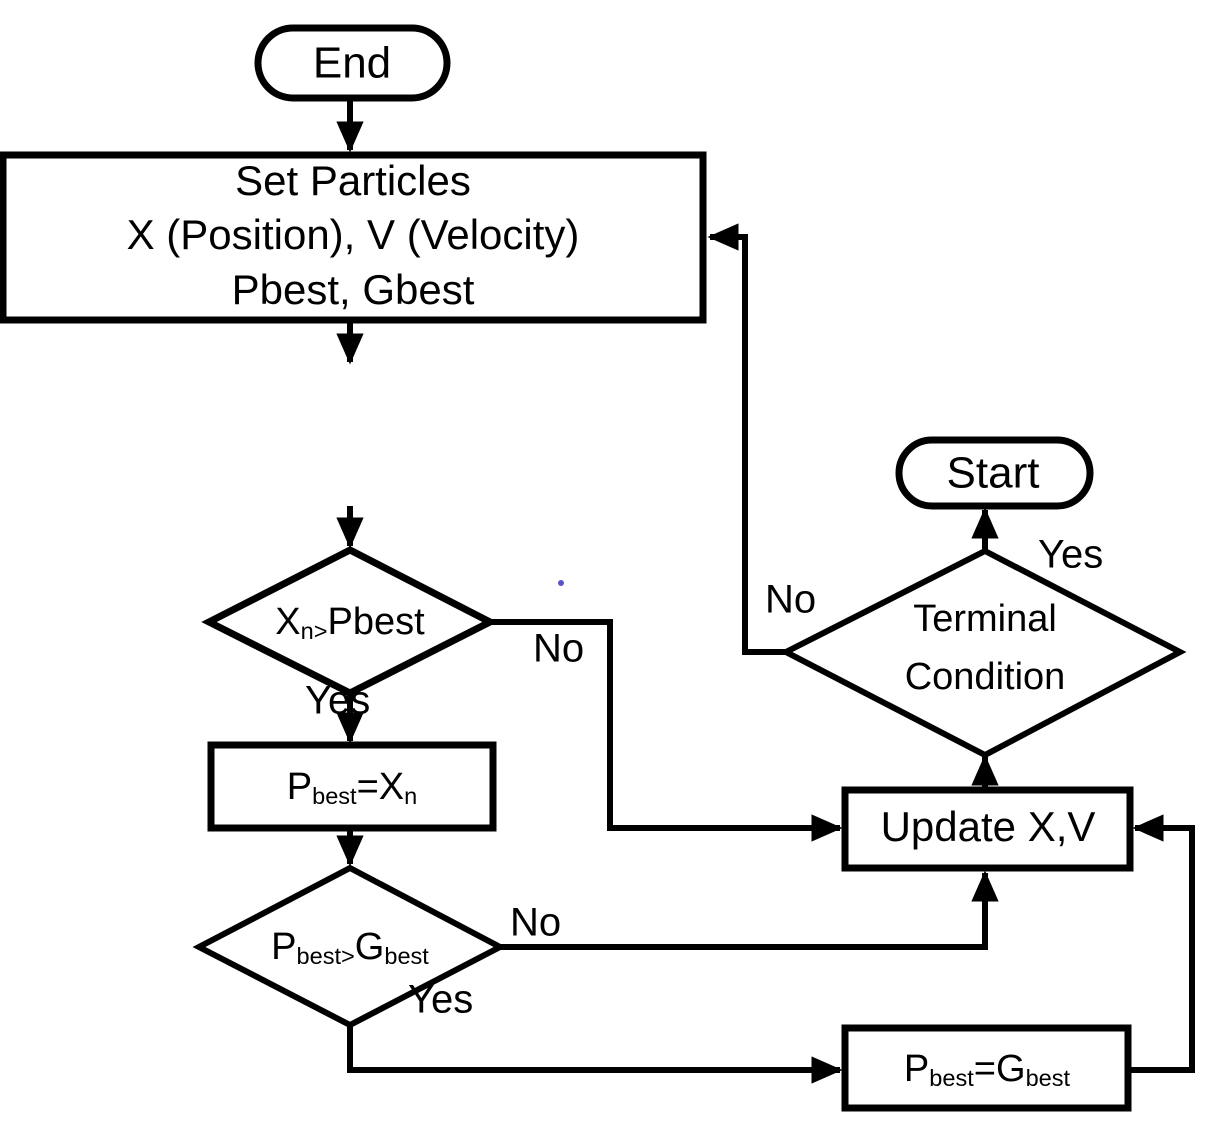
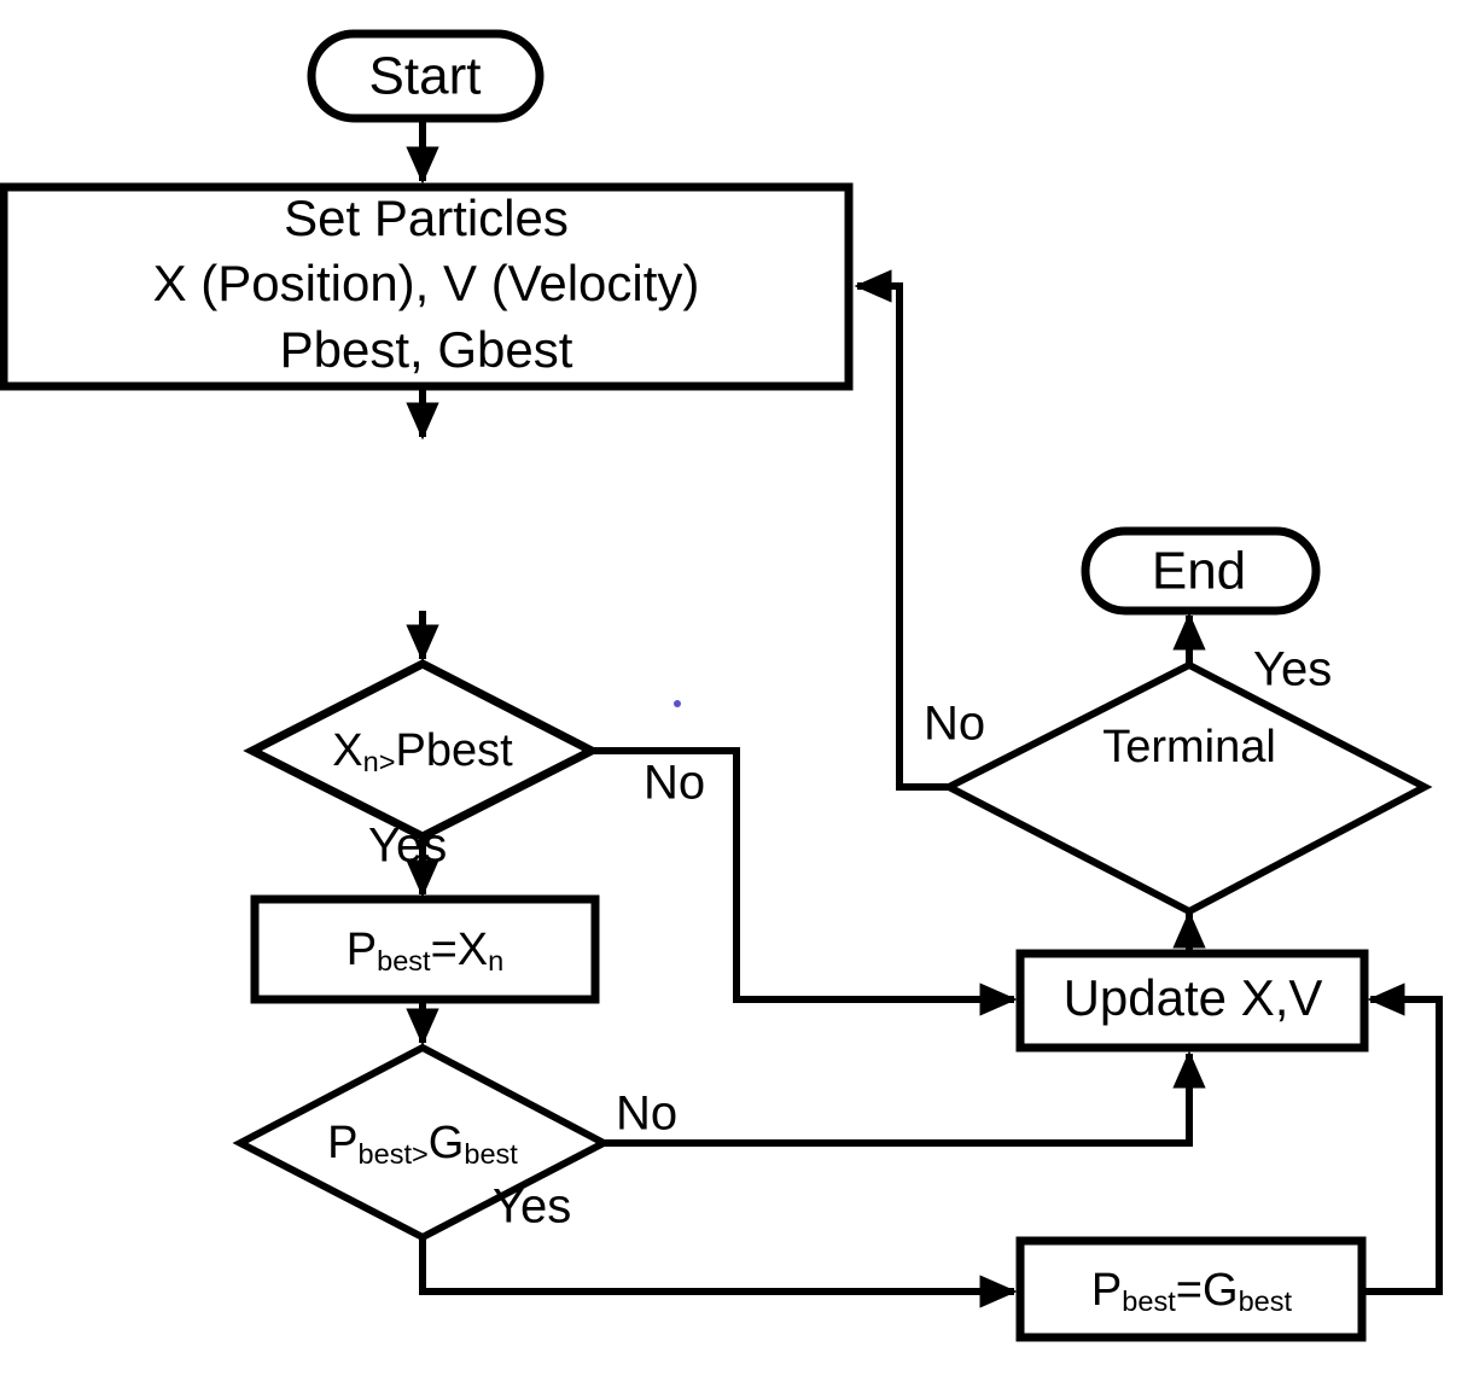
- End
+ Start
  Set Particles
  X (Position), V (Velocity)
  Pbest, Gbest
  Xn>Pbest
  Pbest=Xn
  Pbest>Gbest
  Update X,V
  Pbest=Gbest
  Terminal
- Condition
- Start
+ End
  Yes
  No
  No
  Yes
  Yes
  No
